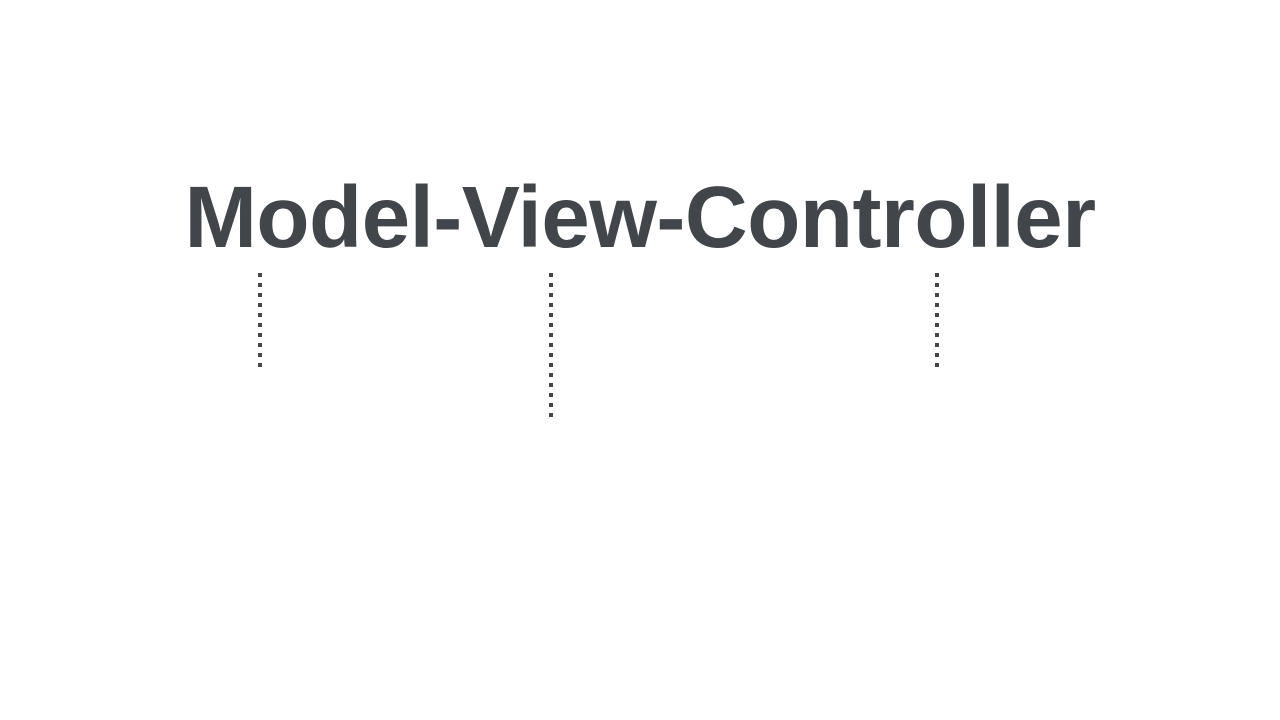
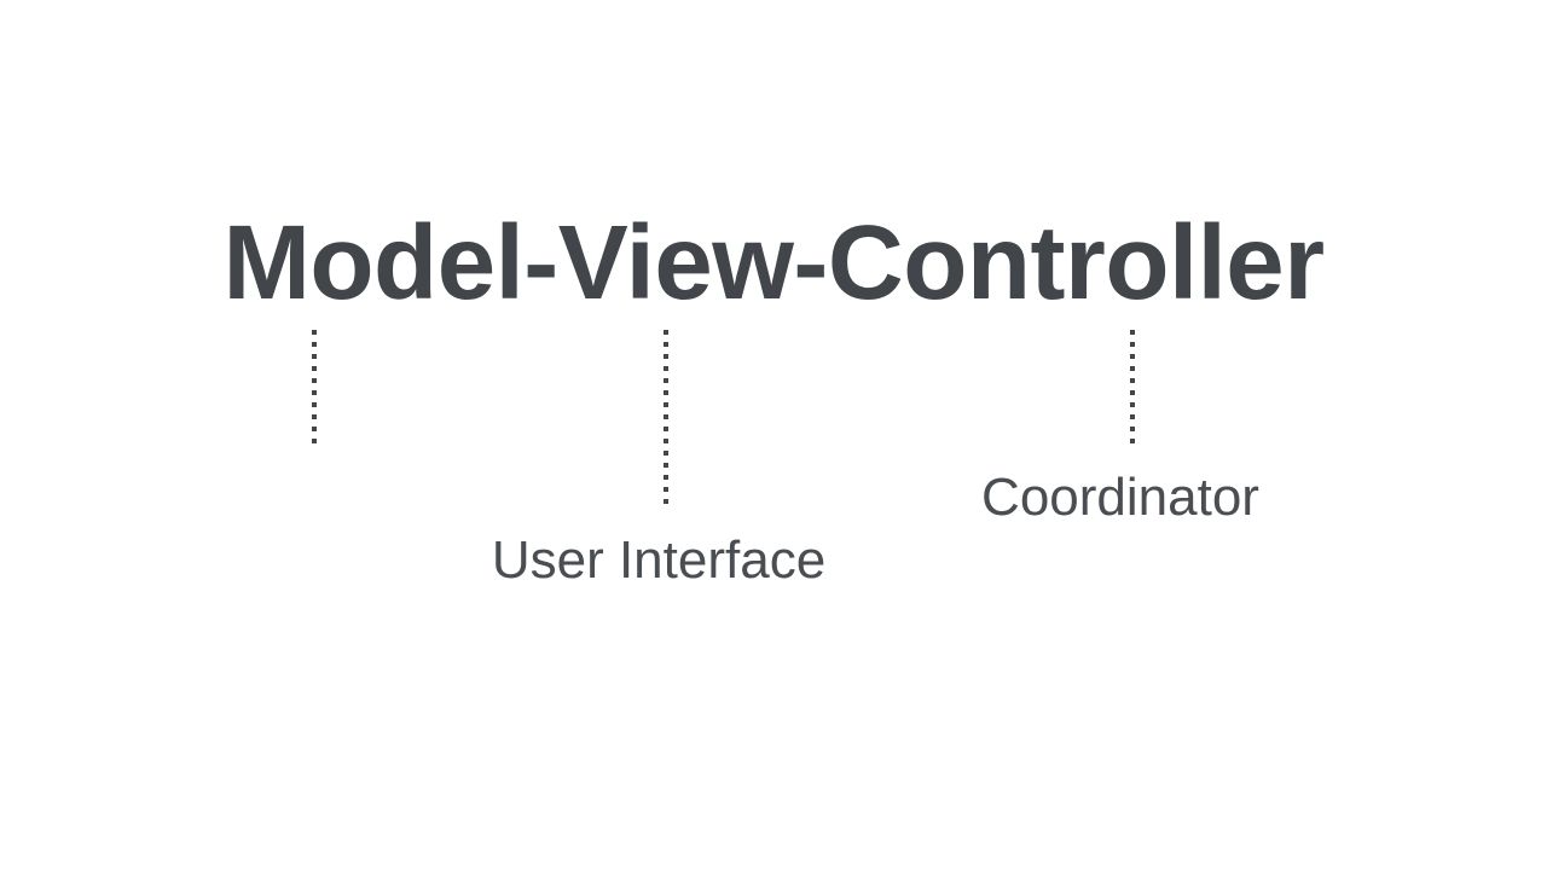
  Model-View-Controller
+ User Interface
+ Coordinator
